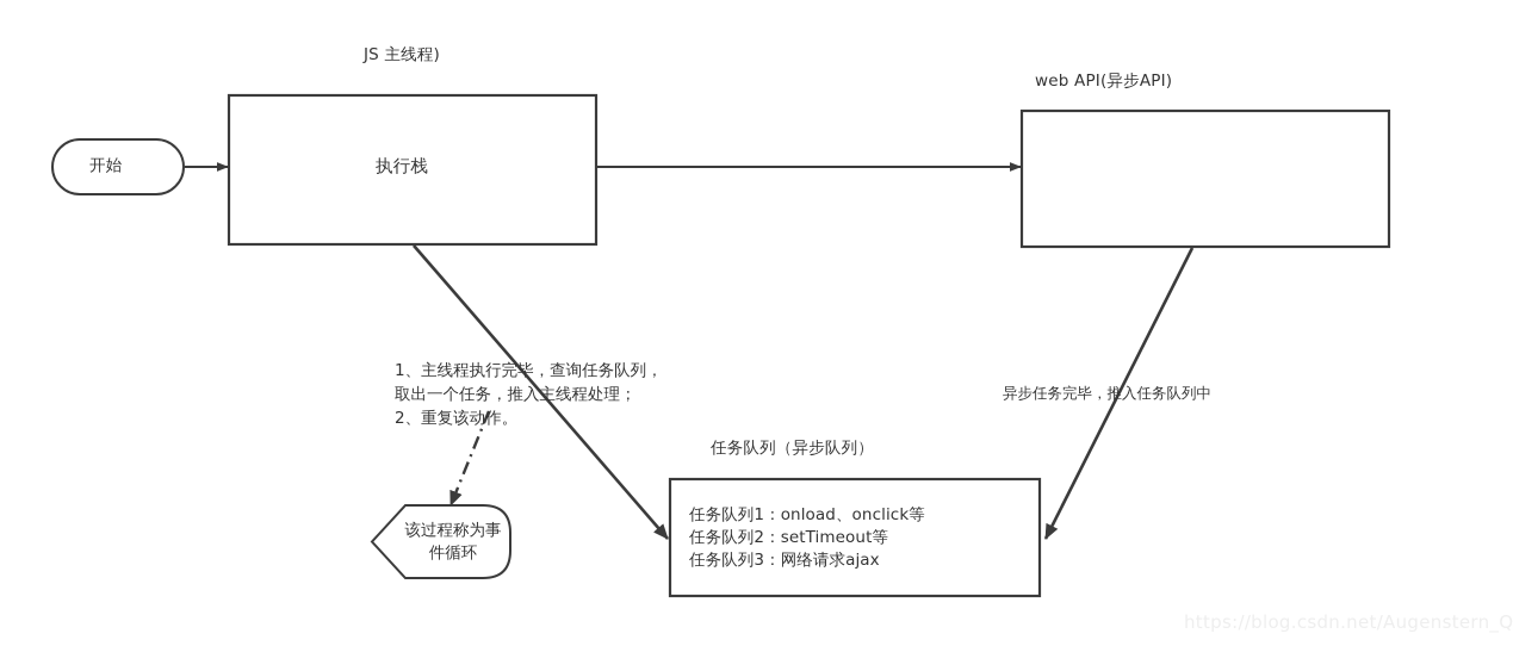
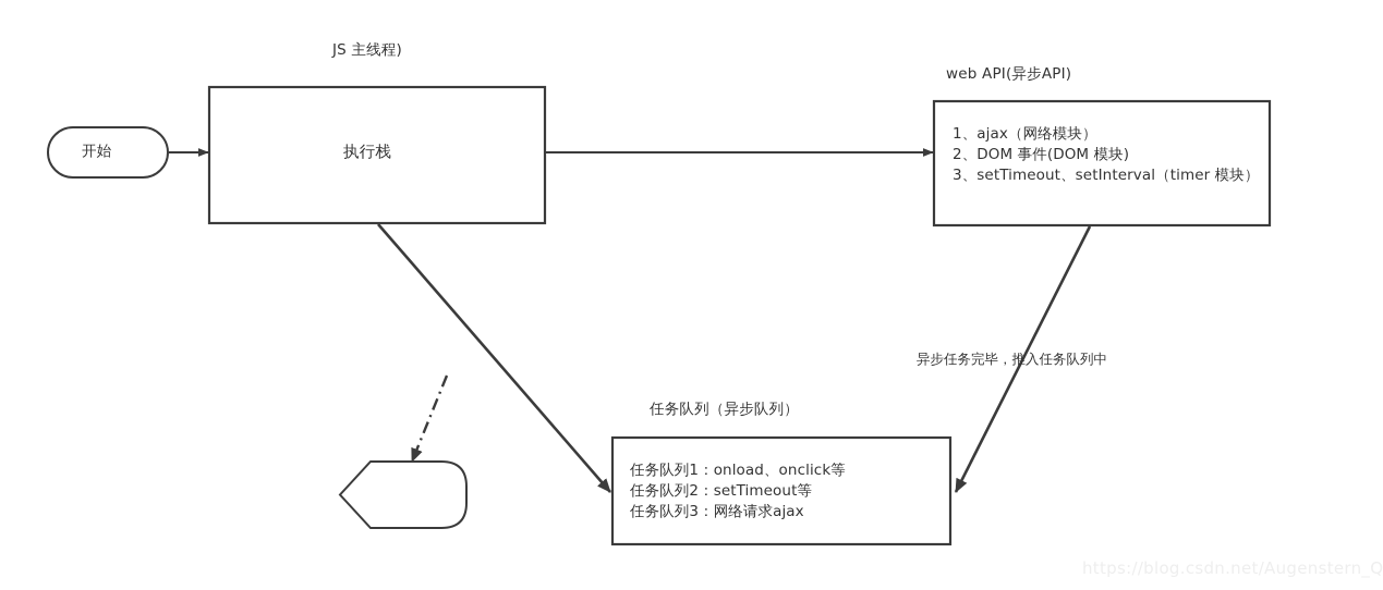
  JS 主线程)
  web API(异步API)
  任务队列（异步队列）
  开始
  执行栈
+ 1、ajax（网络模块）
+ 2、DOM 事件(DOM 模块)
+ 3、setTimeout、setInterval（timer 模块）
  任务队列1：onload、onclick等
  任务队列2：setTimeout等
  任务队列3：网络请求ajax
  异步任务完毕，推入任务队列中
- 1、主线程执行完毕，查询任务队列，
- 取出一个任务，推入主线程处理；
- 2、重复该动作。
- 该过程称为事
- 件循环
